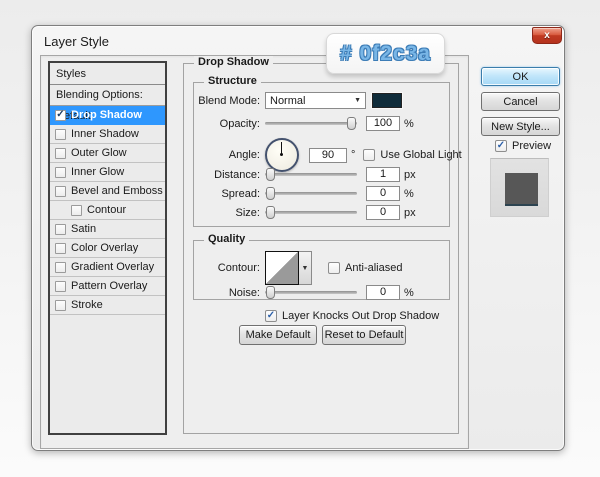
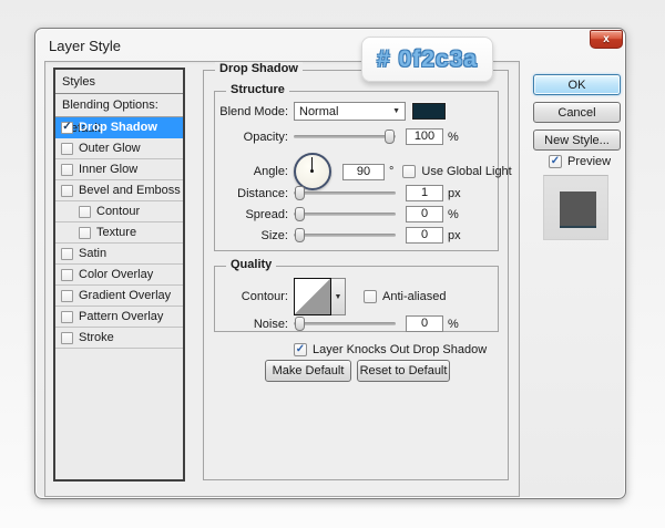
  Layer Style
  x
  Styles
  Blending Options: efault
  ✓
  Drop Shadow
- Inner Shadow
  Outer Glow
  Inner Glow
  Bevel and Emboss
  Contour
+ Texture
  Satin
  Color Overlay
  Gradient Overlay
  Pattern Overlay
  Stroke
  Drop Shadow
  Structure
  Blend Mode:
  Normal
  Opacity:
  100
  %
  Angle:
  90
  °
  Use Global Light
  Distance:
  1
  px
  Spread:
  0
  %
  Size:
  0
  px
  Quality
  Contour:
  Anti-aliased
  Noise:
  0
  %
  ✓
  Layer Knocks Out Drop Shadow
  Make Default
  Reset to Default
  OK
  Cancel
  New Style...
  ✓
  Preview
  # 0f2c3a
